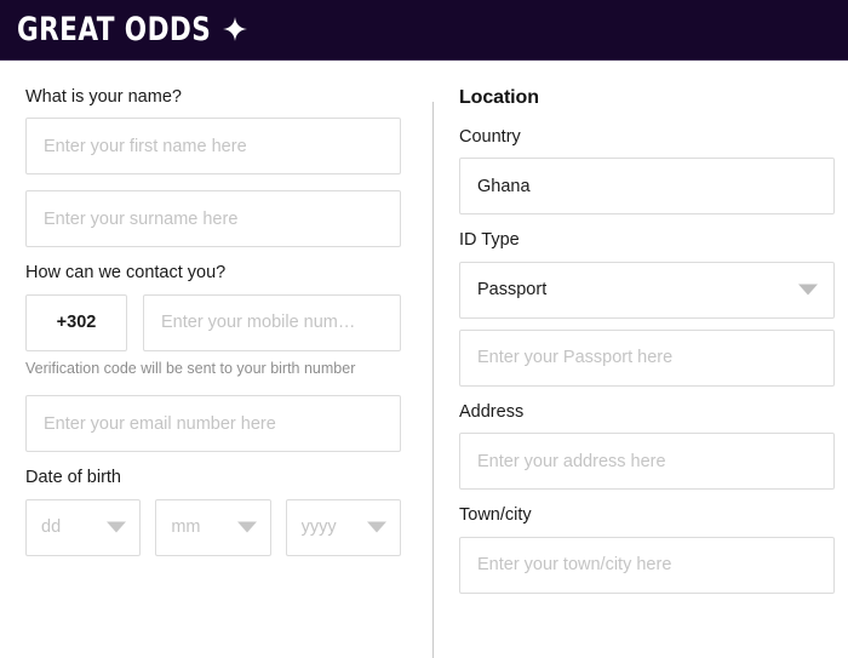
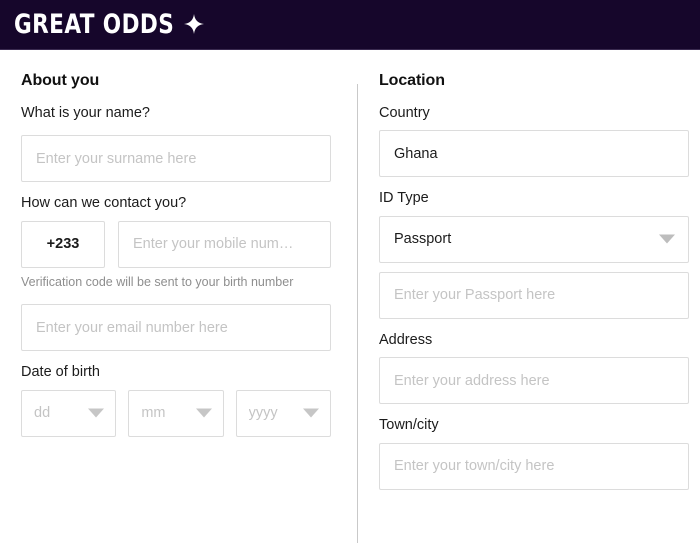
  GREAT ODDS
+ About you
  What is your name?
- Enter your first name here
  Enter your surname here
  How can we contact you?
- +302
+ +233
  Enter your mobile num…
  Verification code will be sent to your birth number
  Enter your email number here
  Date of birth
  dd
  mm
  yyyy
  Location
  Country
  Ghana
  ID Type
  Passport
  Enter your Passport here
  Address
  Enter your address here
  Town/city
  Enter your town/city here
